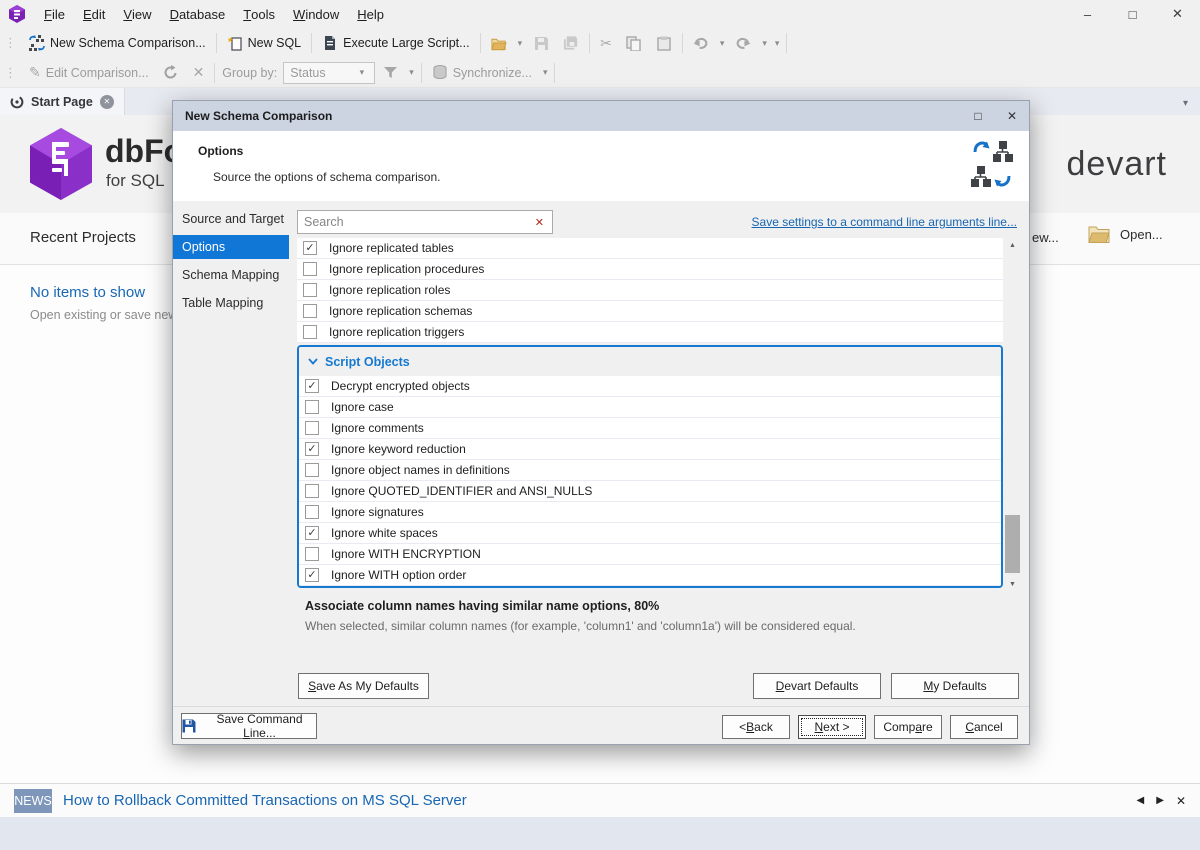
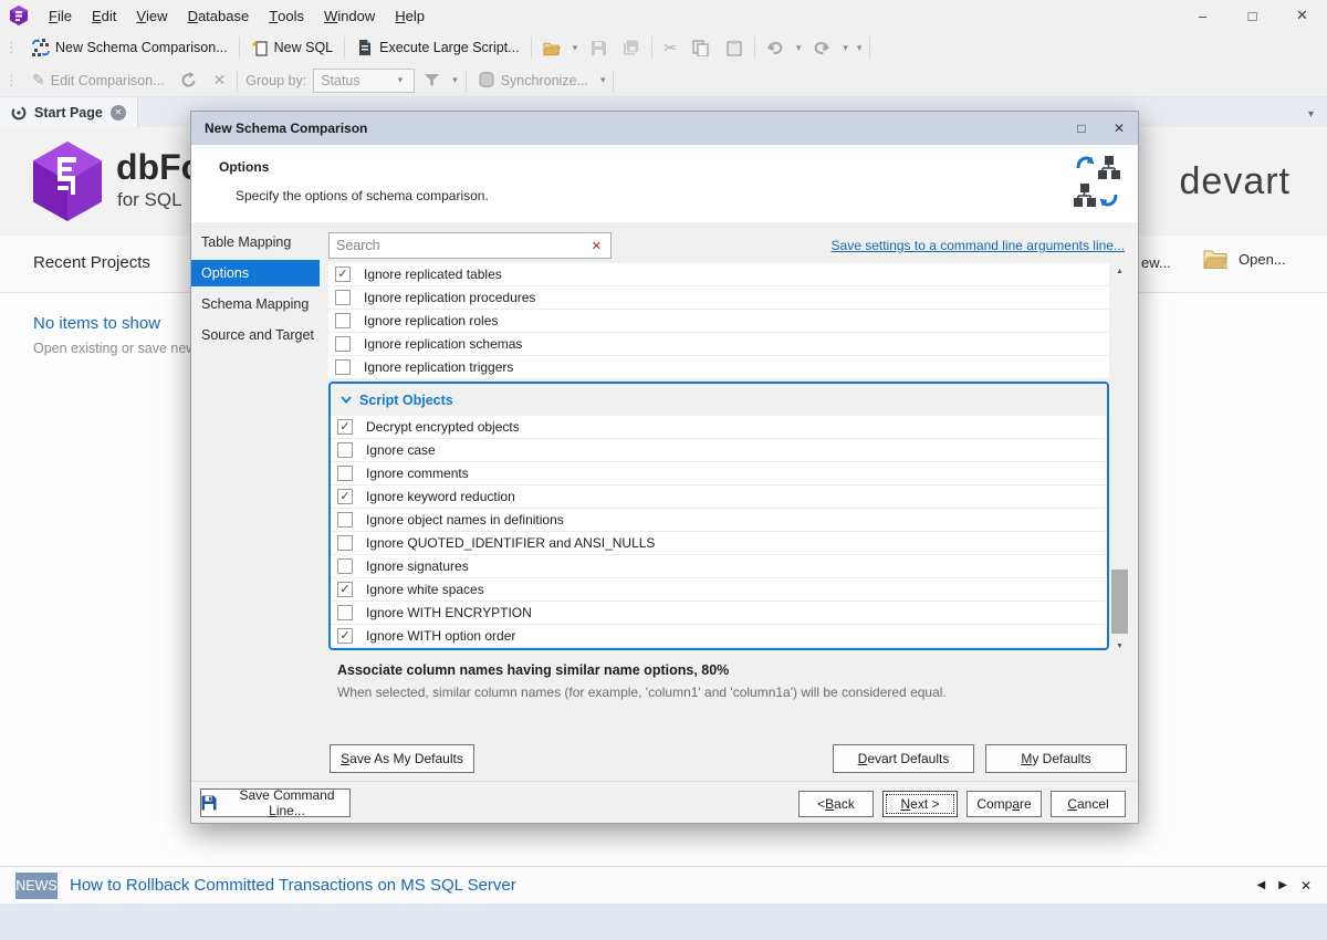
  F
  ile
  E
  dit
  V
  iew
  D
  atabase
  T
  ools
  W
  indow
  H
  elp
  –
  □
  ✕
  ⋮
  New Schema Comparison...
  New SQL
  Execute Large Script...
  ▾
  ✂
  ▾
  ▾
  ▾
  ⋮
  ✎
  Edit Comparison...
  ✕
  Group by:
  Status
  ▾
  ▾
  Synchronize...
  ▾
  Start Page
  ✕
  ▾
  dbF
  for SQL
  devart
  Recent Projects
  ew...
  Open...
  No items to show
  Open existing or save ne
  NEWS
  How to Rollback Committed Transactions on MS SQL Server
  ◀
  ▶
  ✕
  New Schema Comparison
  □
  ✕
  Options
- Source the options of schema comparison.
+ Specify the options of schema comparison.
- Source and Target
+ Table Mapping
  Options
  Schema Mapping
- Table Mapping
+ Source and Target
  Search
  ✕
  Save settings to a command line arguments line...
  ✓
  Ignore replicated tables
  Ignore replication procedures
  Ignore replication roles
  Ignore replication schemas
  Ignore replication triggers
  Script Objects
  ✓
  Decrypt encrypted objects
  Ignore case
  Ignore comments
  ✓
  Ignore keyword reduction
  Ignore object names in definitions
  Ignore QUOTED_IDENTIFIER and ANSI_NULLS
  Ignore signatures
  ✓
  Ignore white spaces
  Ignore WITH ENCRYPTION
  ✓
  Ignore WITH option order
  Associate column names having similar name options, 80%
  When selected, similar column names (for example, 'column1' and 'column1a') will be considered equal.
  S
  ave As My Defaults
  D
  evart Defaults
  M
  y Defaults
  Save Command Line...
  <
  B
  ack
  N
  ext >
  Comp
  a
  re
  C
  ancel
